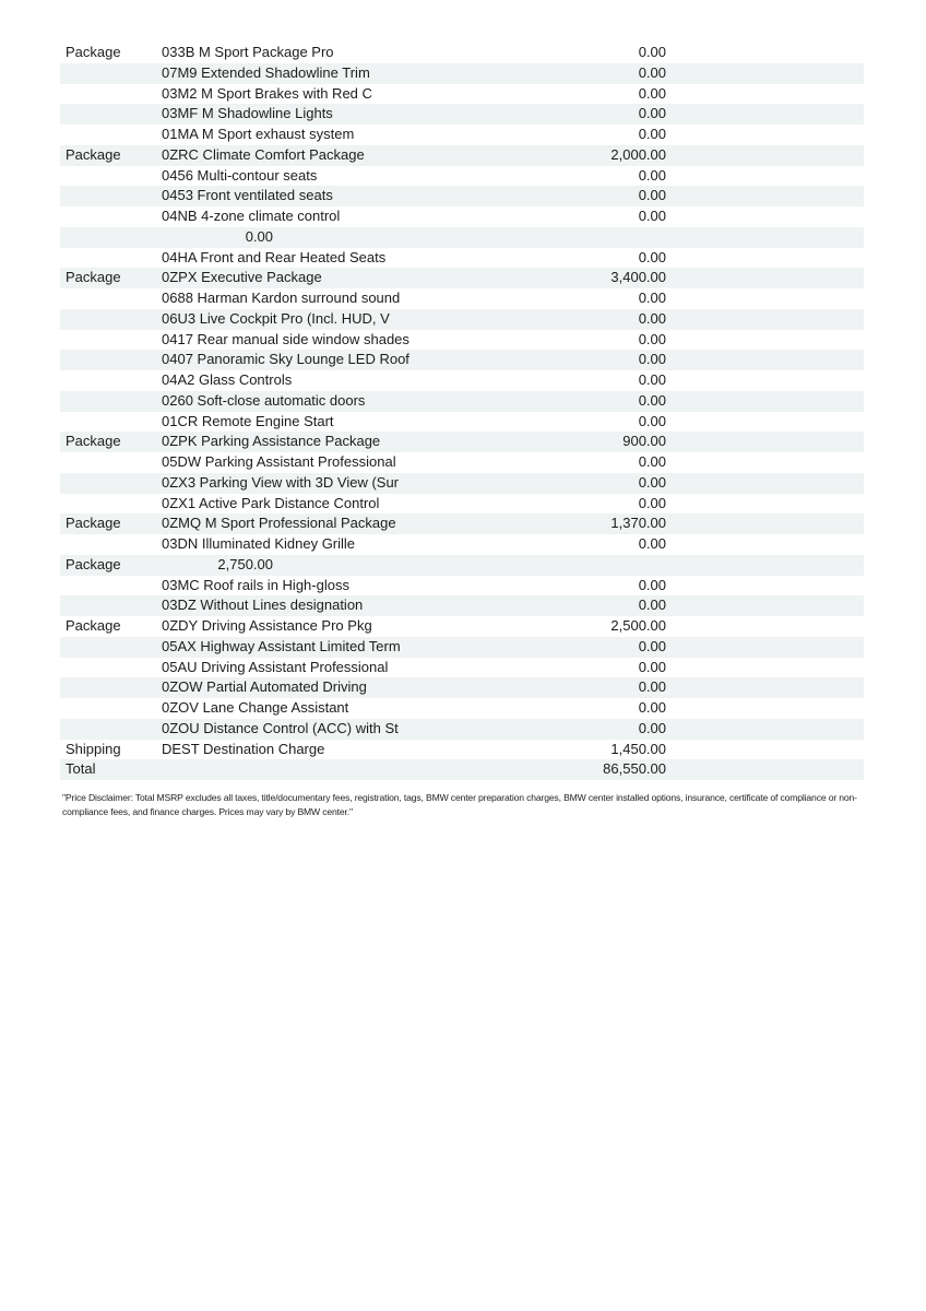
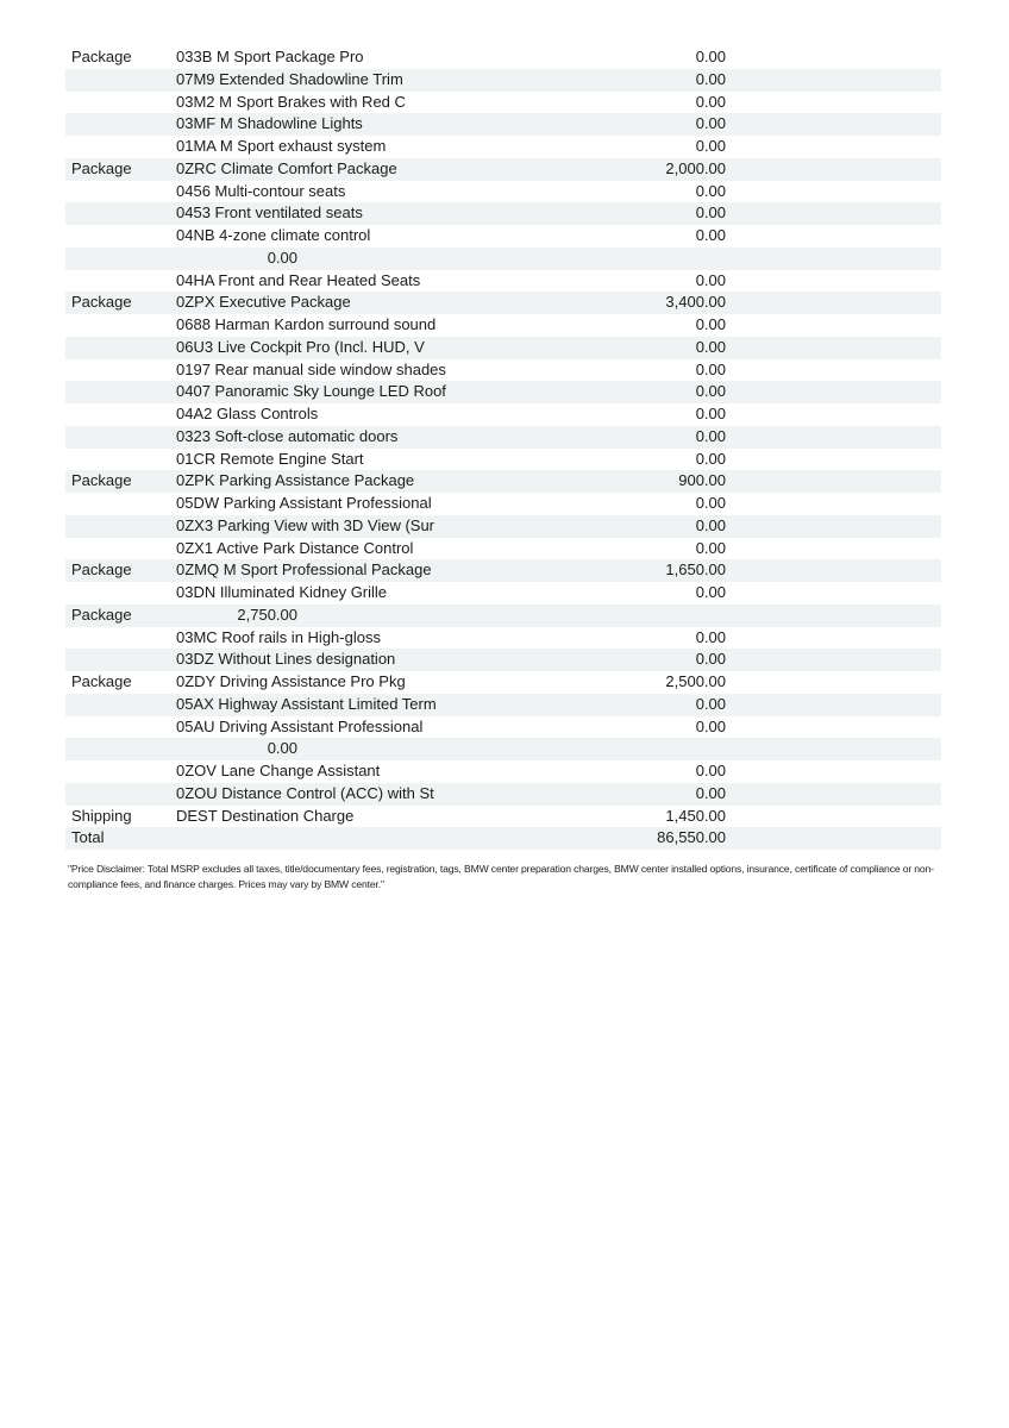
  Package
  033B M Sport Package Pro
  0.00
  07M9 Extended Shadowline Trim
  0.00
  03M2 M Sport Brakes with Red C
  0.00
  03MF M Shadowline Lights
  0.00
  01MA M Sport exhaust system
  0.00
  Package
  0ZRC Climate Comfort Package
  2,000.00
  0456 Multi-contour seats
  0.00
  0453 Front ventilated seats
  0.00
  04NB 4-zone climate control
  0.00
  0.00
  04HA Front and Rear Heated Seats
  0.00
  Package
  0ZPX Executive Package
  3,400.00
  0688 Harman Kardon surround sound
  0.00
  06U3 Live Cockpit Pro (Incl. HUD, V
  0.00
- 0417 Rear manual side window shades
+ 0197 Rear manual side window shades
  0.00
  0407 Panoramic Sky Lounge LED Roof
  0.00
  04A2 Glass Controls
  0.00
- 0260 Soft-close automatic doors
+ 0323 Soft-close automatic doors
  0.00
  01CR Remote Engine Start
  0.00
  Package
  0ZPK Parking Assistance Package
  900.00
  05DW Parking Assistant Professional
  0.00
  0ZX3 Parking View with 3D View (Sur
  0.00
  0ZX1 Active Park Distance Control
  0.00
  Package
  0ZMQ M Sport Professional Package
- 1,370.00
+ 1,650.00
  03DN Illuminated Kidney Grille
  0.00
  Package
  2,750.00
  03MC Roof rails in High-gloss
  0.00
  03DZ Without Lines designation
  0.00
  Package
  0ZDY Driving Assistance Pro Pkg
  2,500.00
  05AX Highway Assistant Limited Term
  0.00
  05AU Driving Assistant Professional
  0.00
- 0ZOW Partial Automated Driving
  0.00
  0ZOV Lane Change Assistant
  0.00
  0ZOU Distance Control (ACC) with St
  0.00
  Shipping
  DEST Destination Charge
  1,450.00
  Total
  86,550.00
  "Price Disclaimer: Total MSRP excludes all taxes, title/documentary fees, registration, tags, BMW center preparation charges, BMW center installed options, insurance, certificate of compliance or non-compliance fees, and finance charges. Prices may vary by BMW center."
